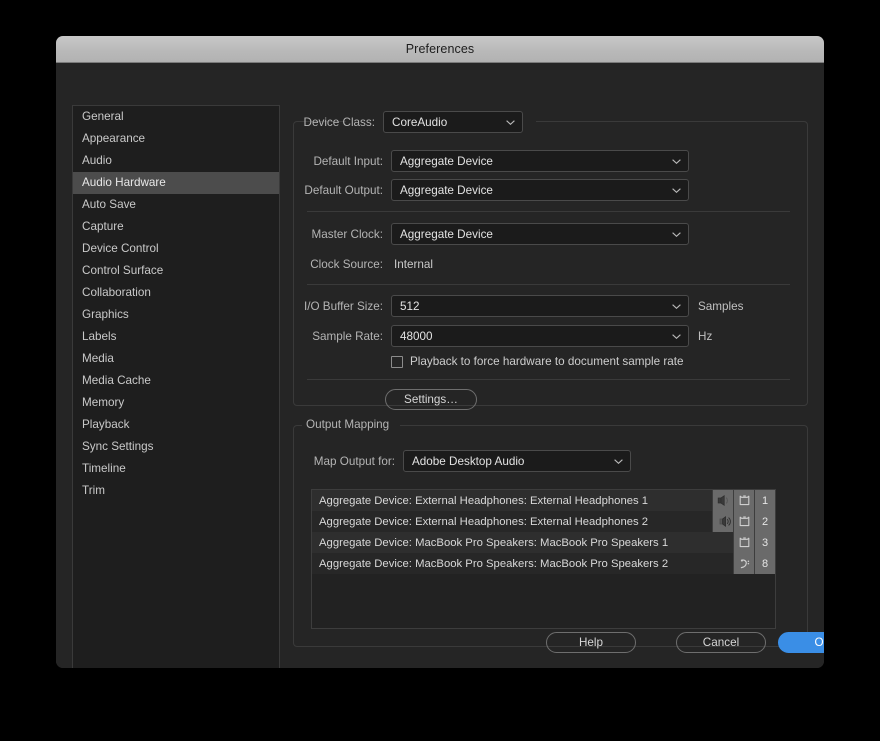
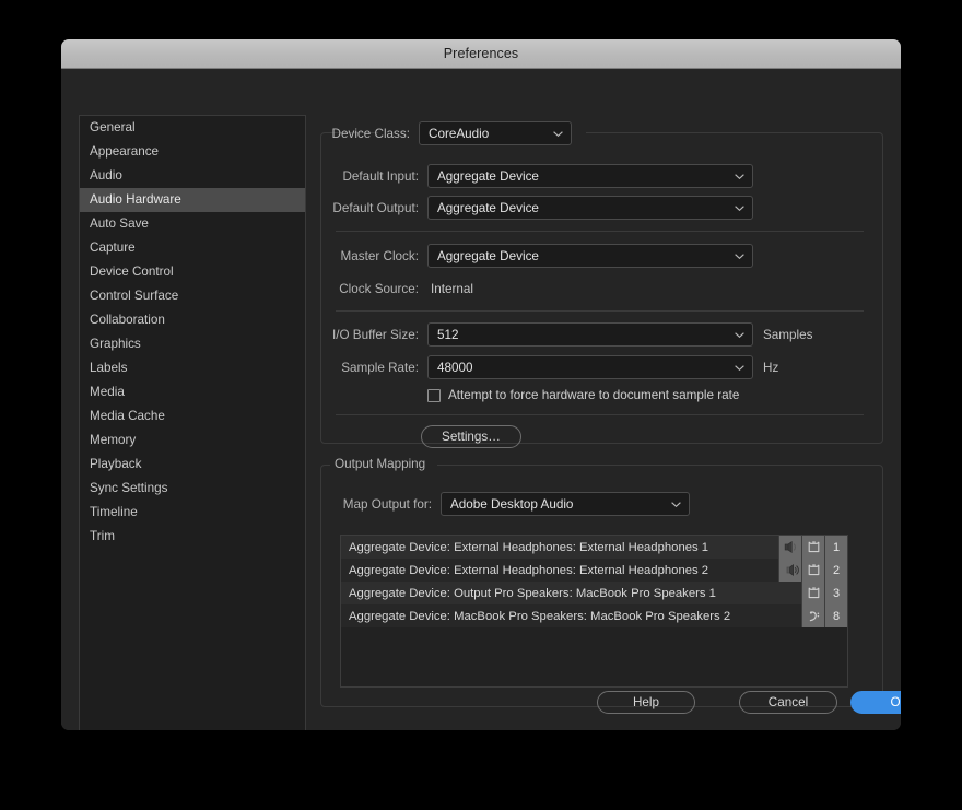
  Preferences
  General
  Appearance
  Audio
  Audio Hardware
  Auto Save
  Capture
  Device Control
  Control Surface
  Collaboration
  Graphics
  Labels
  Media
  Media Cache
  Memory
  Playback
  Sync Settings
  Timeline
  Trim
  Device Class:
  CoreAudio
  Default Input:
  Aggregate Device
  Default Output:
  Aggregate Device
  Master Clock:
  Aggregate Device
  Clock Source:
  Internal
  I/O Buffer Size:
  512
  Samples
  Sample Rate:
  48000
  Hz
- Playback to force hardware to document sample rate
+ Attempt to force hardware to document sample rate
  Settings…
  Output Mapping
  Map Output for:
  Adobe Desktop Audio
  Aggregate Device: External Headphones: External Headphones 1
  1
  Aggregate Device: External Headphones: External Headphones 2
  2
- Aggregate Device: MacBook Pro Speakers: MacBook Pro Speakers 1
+ Aggregate Device: Output Pro Speakers: MacBook Pro Speakers 1
  3
  Aggregate Device: MacBook Pro Speakers: MacBook Pro Speakers 2
  8
  Help
  Cancel
